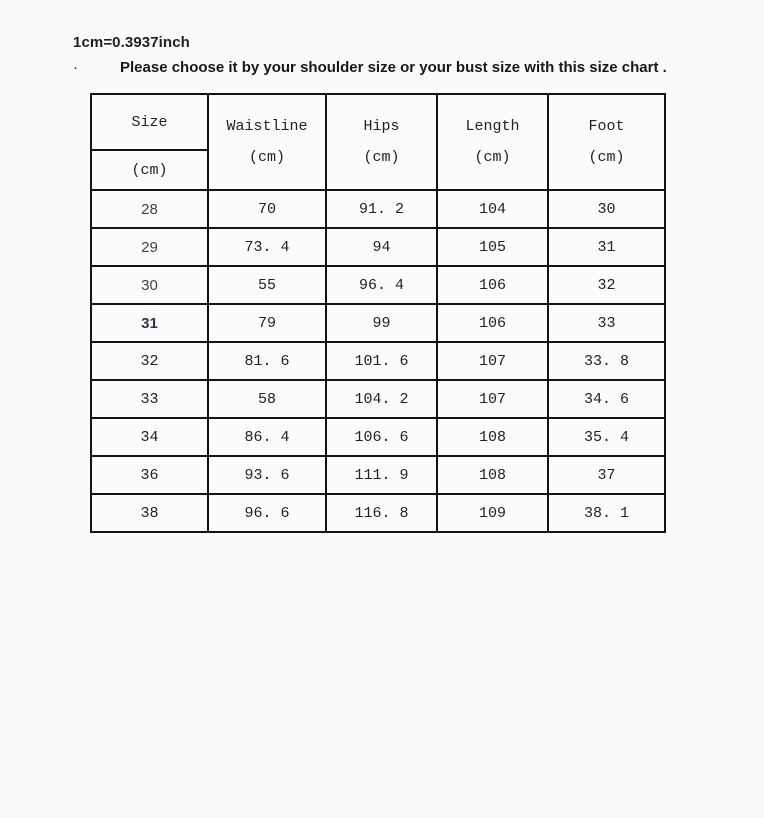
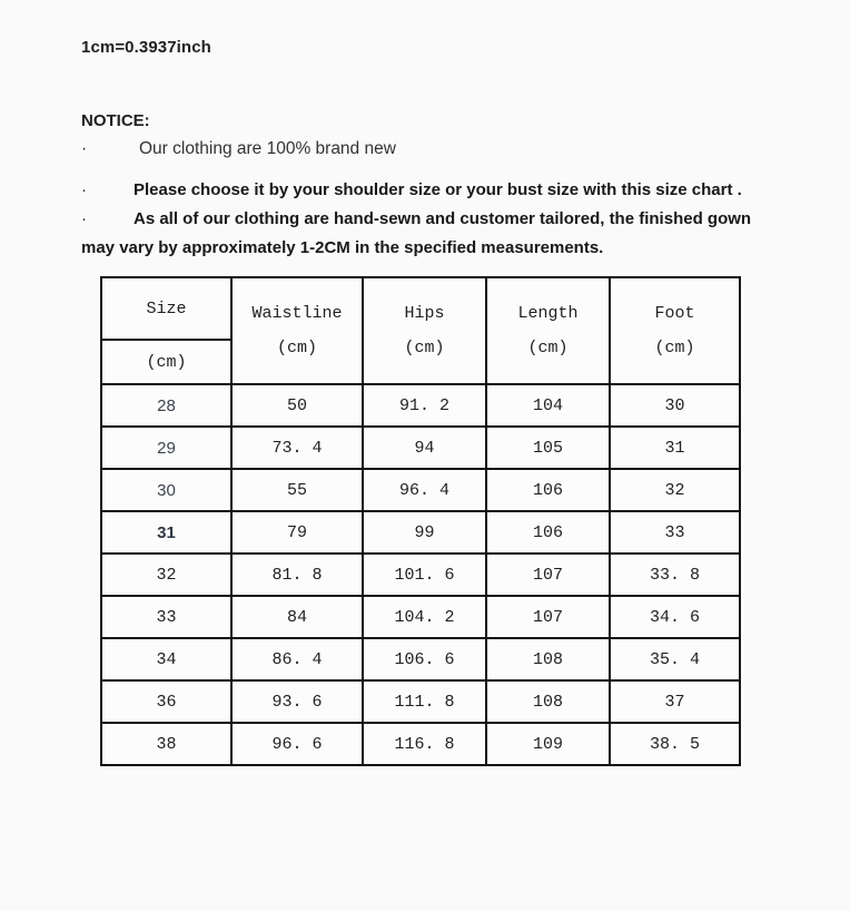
  1cm=0.3937inch
+ NOTICE:
+ · Our clothing are 100% brand new
  · Please choose it by your shoulder size or your bust size with this size chart .
+ · As all of our clothing are hand-sewn and customer tailored, the finished gown may vary by approximately 1-2CM in the specified measurements.
  Size	Waistline (cm)	Hips (cm)	Length (cm)	Foot (cm)
  (cm)
- 28	70	91. 2	104	30
+ 28	50	91. 2	104	30
  29	73. 4	94	105	31
  30	55	96. 4	106	32
  31	79	99	106	33
- 32	81. 6	101. 6	107	33. 8
+ 32	81. 8	101. 6	107	33. 8
- 33	58	104. 2	107	34. 6
+ 33	84	104. 2	107	34. 6
  34	86. 4	106. 6	108	35. 4
- 36	93. 6	111. 9	108	37
+ 36	93. 6	111. 8	108	37
- 38	96. 6	116. 8	109	38. 1
+ 38	96. 6	116. 8	109	38. 5
